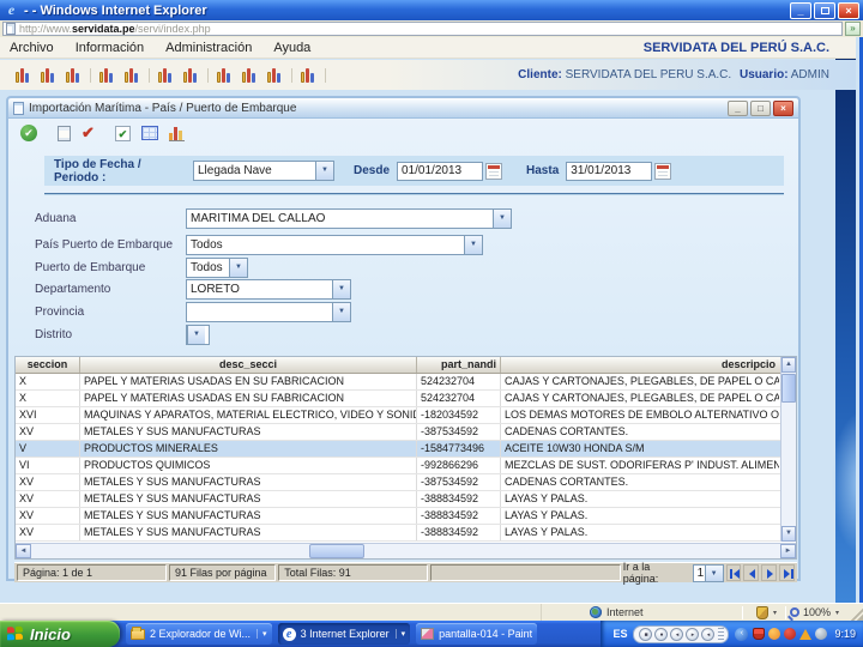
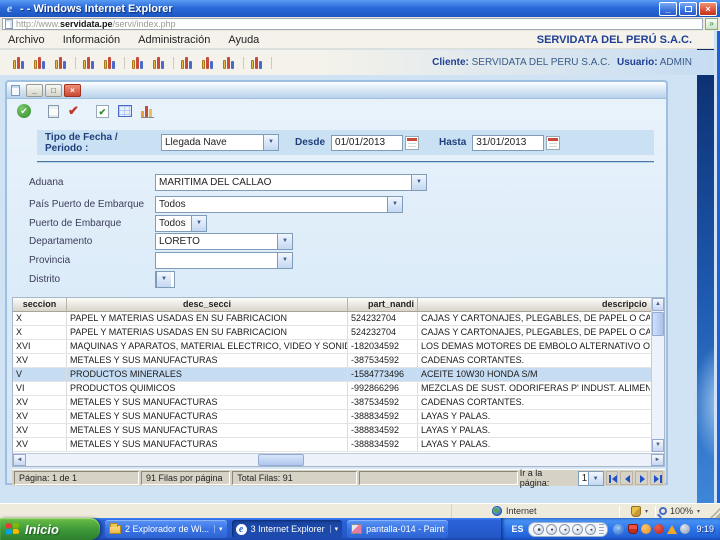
  e
  - - Windows Internet Explorer
  _
  ×
  http://www.servidata.pe/servi/index.php
  »
  Archivo
  Información
  Administración
  Ayuda
  SERVIDATA DEL PERÚ S.A.C.
  Cliente: SERVIDATA DEL PERU S.A.C. Usuario: ADMIN
- Importación Marítima - País / Puerto de Embarque
  _
  □
  ×
  ✔
  ✔
  ✔
  Tipo de Fecha / Periodo :
  Llegada Nave
  Desde
  01/01/2013
  Hasta
  31/01/2013
  Aduana
  MARITIMA DEL CALLAO
  País Puerto de Embarque
  Todos
  Puerto de Embarque
  Todos
  Departamento
  LORETO
  Provincia
  Distrito
  seccion
  desc_secci
  part_nandi
  descripcio
  X
  PAPEL Y MATERIAS USADAS EN SU FABRICACION
  524232704
  CAJAS Y CARTONAJES, PLEGABLES, DE PAPEL O CA
  X
  PAPEL Y MATERIAS USADAS EN SU FABRICACION
  524232704
  CAJAS Y CARTONAJES, PLEGABLES, DE PAPEL O CA
  XVI
  MAQUINAS Y APARATOS, MATERIAL ELECTRICO, VIDEO Y SONID
  -182034592
  LOS DEMAS MOTORES DE EMBOLO ALTERNATIVO O
  XV
  METALES Y SUS MANUFACTURAS
  -387534592
  CADENAS CORTANTES.
  V
  PRODUCTOS MINERALES
  -1584773496
  ACEITE 10W30 HONDA S/M
  VI
  PRODUCTOS QUIMICOS
  -992866296
  MEZCLAS DE SUST. ODORIFERAS P' INDUST. ALIMEN
  XV
  METALES Y SUS MANUFACTURAS
  -387534592
  CADENAS CORTANTES.
  XV
  METALES Y SUS MANUFACTURAS
  -388834592
  LAYAS Y PALAS.
  XV
  METALES Y SUS MANUFACTURAS
  -388834592
  LAYAS Y PALAS.
  XV
  METALES Y SUS MANUFACTURAS
  -388834592
  LAYAS Y PALAS.
  Página: 1 de 1
  91 Filas por página
  Total Filas: 91
  Ir a la página:
  1
  Internet
  100%
  Inicio
  2 Explorador de Wi...
  e
  3 Internet Explorer
  pantalla-014 - Paint
  ES
  9:19
